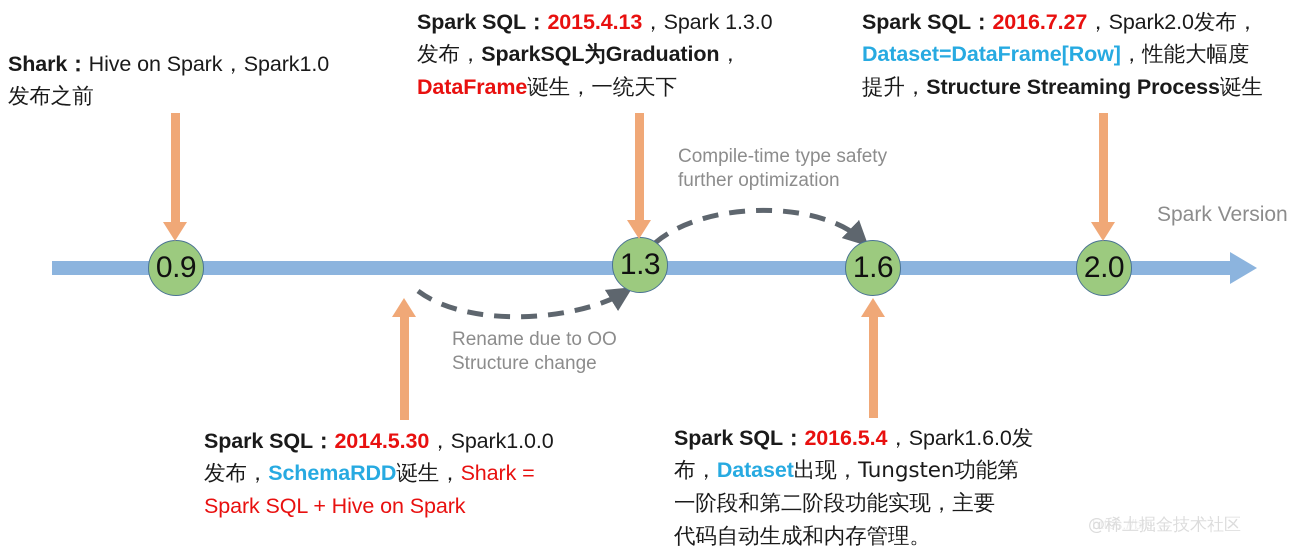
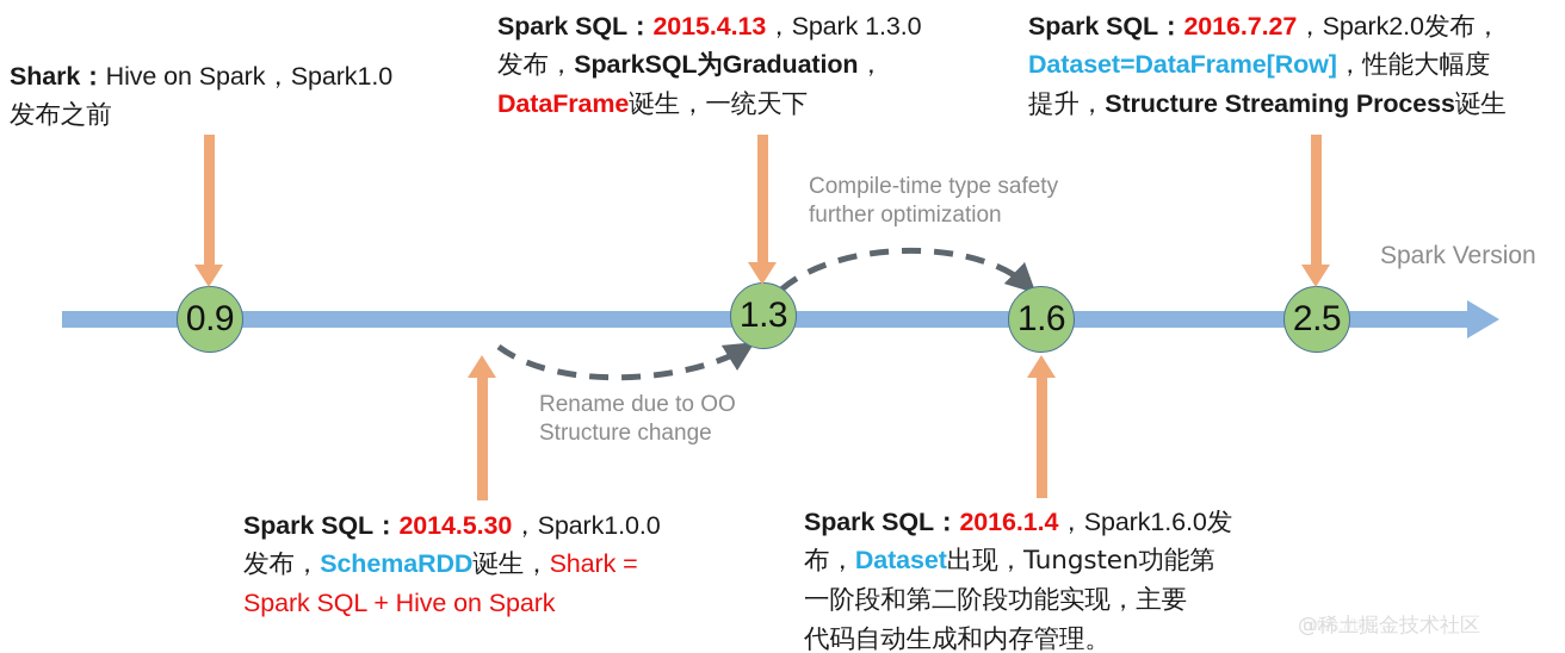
  Shark：Hive on Spark，Spark1.0
  发布之前
  Spark SQL：2015.4.13，Spark 1.3.0
  发布，SparkSQL为Graduation，
  DataFrame诞生，一统天下
  Spark SQL：2016.7.27，Spark2.0发布，
  Dataset=DataFrame[Row]，性能大幅度
  提升，Structure Streaming Process诞生
  Spark SQL：2014.5.30，Spark1.0.0
  发布，SchemaRDD诞生，Shark =
  Spark SQL + Hive on Spark
- Spark SQL：2016.5.4，Spark1.6.0发
+ Spark SQL：2016.1.4，Spark1.6.0发
  布，Dataset出现，Tungsten功能第
  一阶段和第二阶段功能实现，主要
  代码自动生成和内存管理。
  Compile-time type safety
  further optimization
  Rename due to OO
  Structure change
  Spark Version
  0.9
  1.3
  1.6
- 2.0
+ 2.5
  https://blo
  @稀土掘金技术社区
